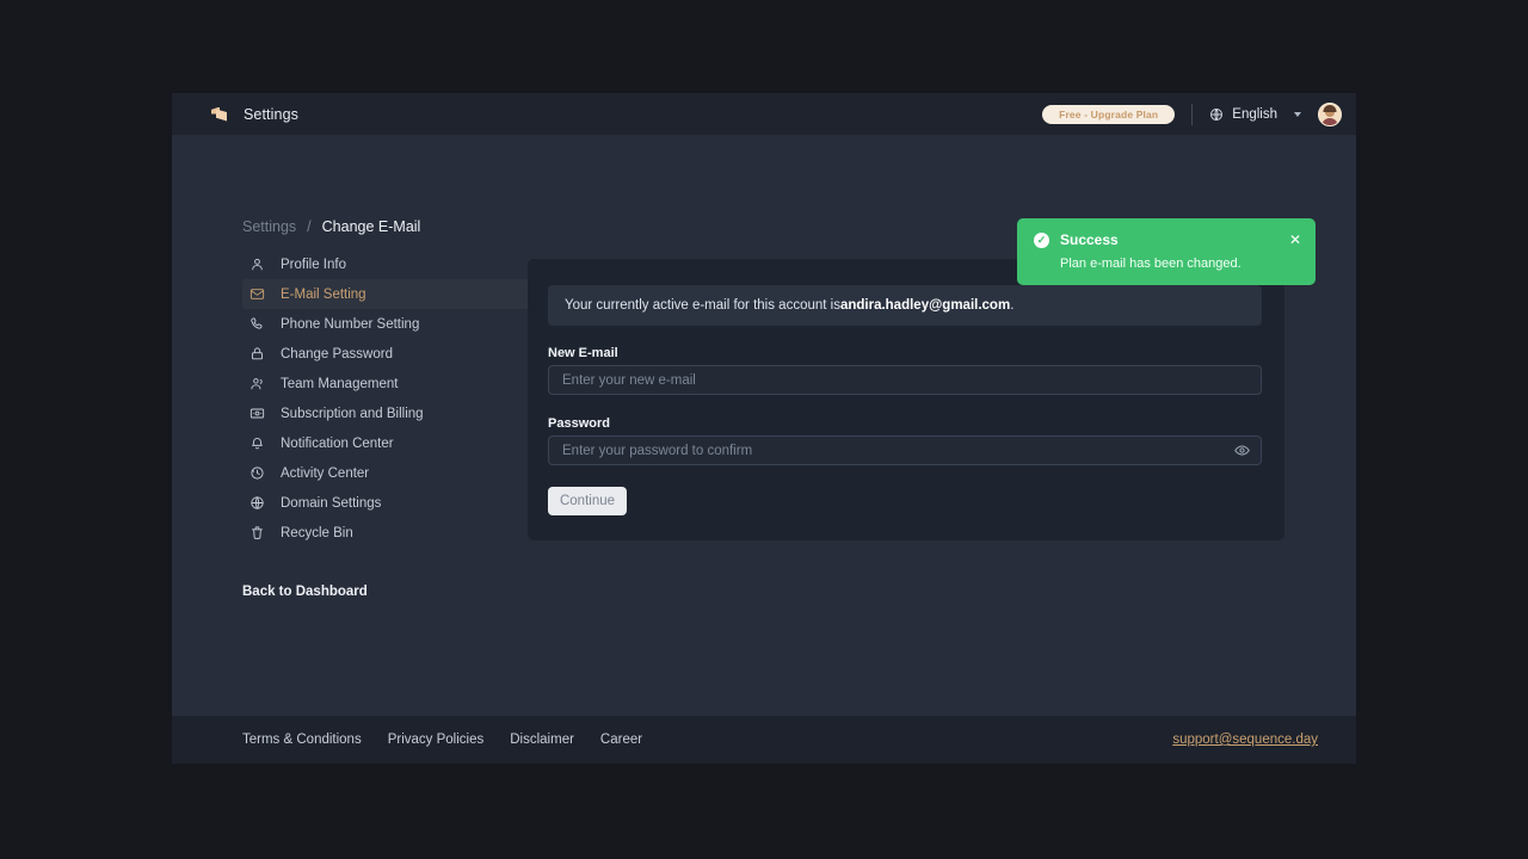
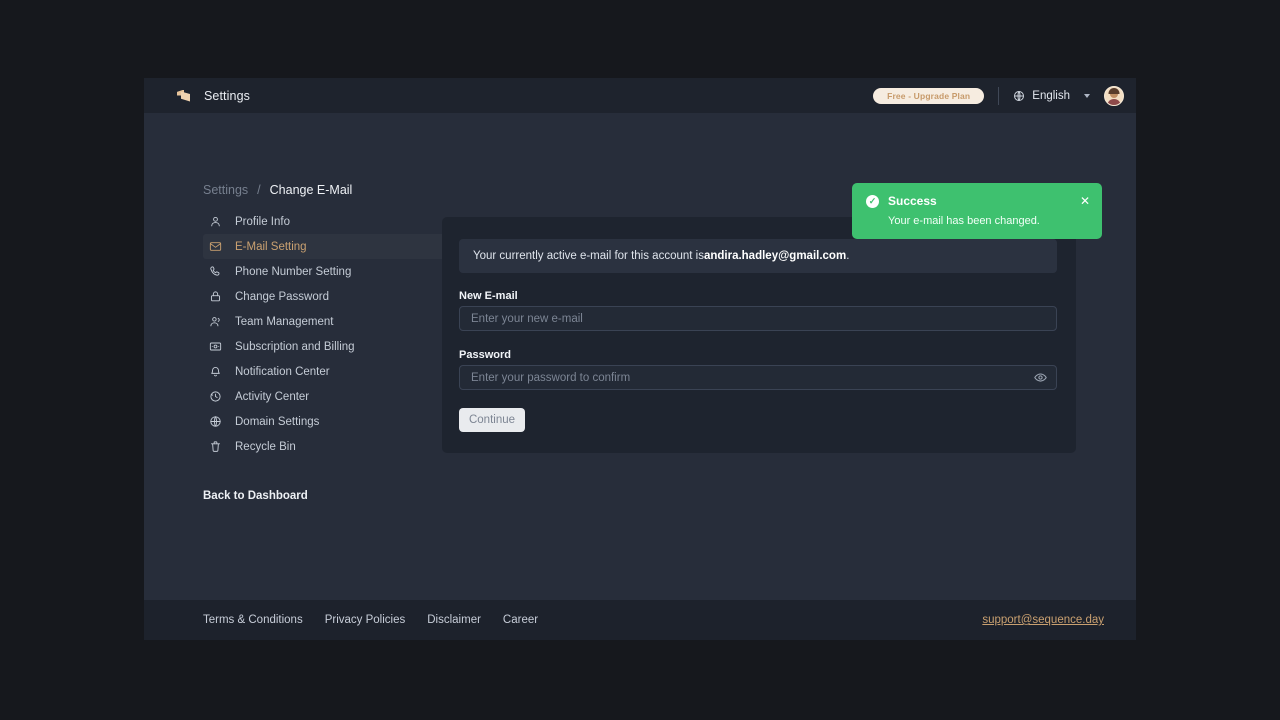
  Settings
  Free - Upgrade Plan
  English
  Settings
  /
  Change E-Mail
  Profile Info
  E-Mail Setting
  Phone Number Setting
  Change Password
  Team Management
  Subscription and Billing
  Notification Center
  Activity Center
  Domain Settings
  Recycle Bin
  Back to Dashboard
  Your currently active e-mail for this account is
  andira.hadley@gmail.com
  .
  New E-mail
  Enter your new e-mail
  Password
  Enter your password to confirm
  Continue
  ✓
  Success
- Plan e-mail has been changed.
+ Your e-mail has been changed.
  ✕
  Terms & Conditions
  Privacy Policies
  Disclaimer
  Career
  support@sequence.day
